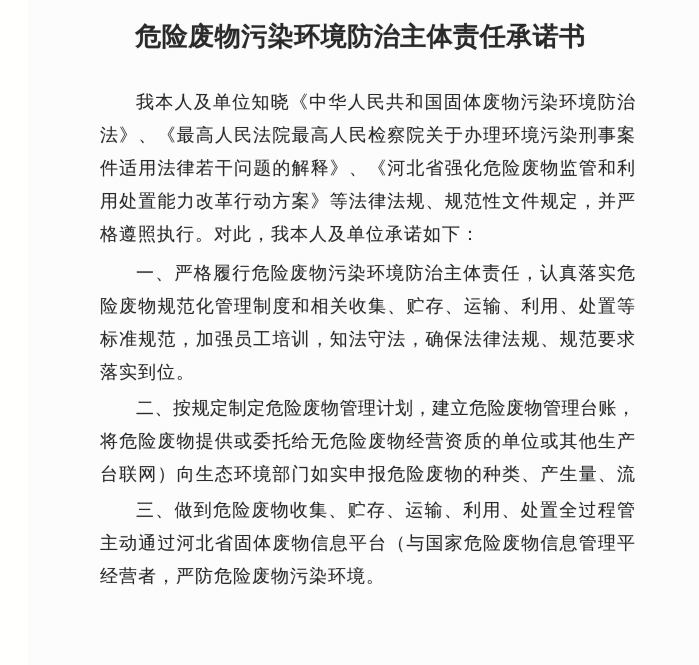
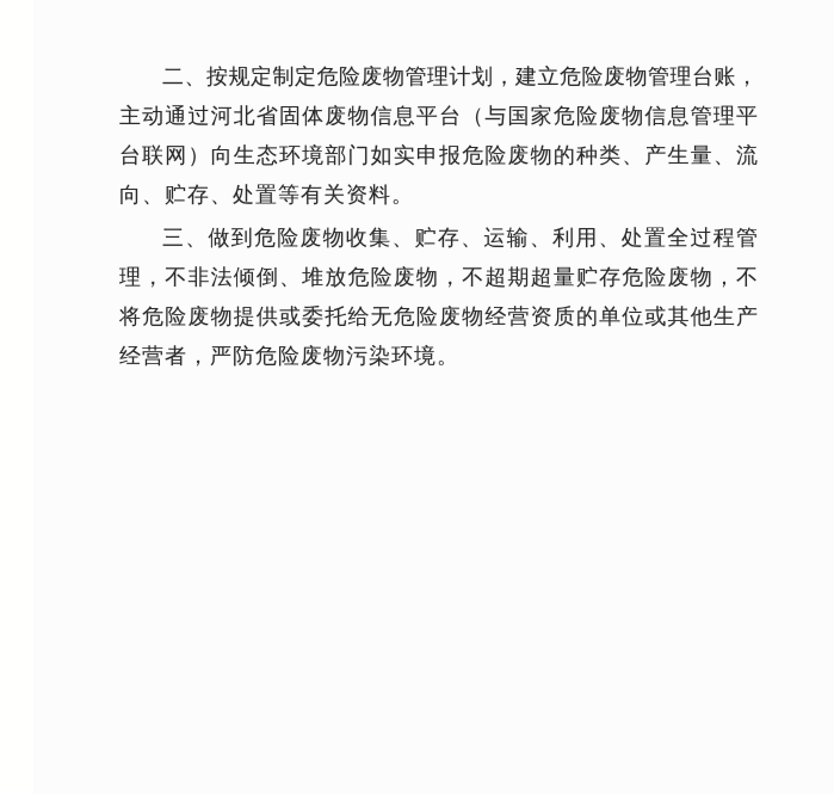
- 危险废物污染环境防治主体责任承诺书
- 我本人及单位知晓《中华人民共和国固体废物污染环境防治
- 法》、《最高人民法院最高人民检察院关于办理环境污染刑事案
- 件适用法律若干问题的解释》、《河北省强化危险废物监管和利
- 用处置能力改革行动方案》等法律法规、规范性文件规定，并严
- 格遵照执行。对此，我本人及单位承诺如下：
- 一、严格履行危险废物污染环境防治主体责任，认真落实危
- 险废物规范化管理制度和相关收集、贮存、运输、利用、处置等
- 标准规范，加强员工培训，知法守法，确保法律法规、规范要求
- 落实到位。
  二、按规定制定危险废物管理计划，建立危险废物管理台账，
- 将危险废物提供或委托给无危险废物经营资质的单位或其他生产
+ 主动通过河北省固体废物信息平台（与国家危险废物信息管理平
  台联网）向生态环境部门如实申报危险废物的种类、产生量、流
+ 向、贮存、处置等有关资料。
  三、做到危险废物收集、贮存、运输、利用、处置全过程管
+ 理，不非法倾倒、堆放危险废物，不超期超量贮存危险废物，不
- 主动通过河北省固体废物信息平台（与国家危险废物信息管理平
+ 将危险废物提供或委托给无危险废物经营资质的单位或其他生产
  经营者，严防危险废物污染环境。
